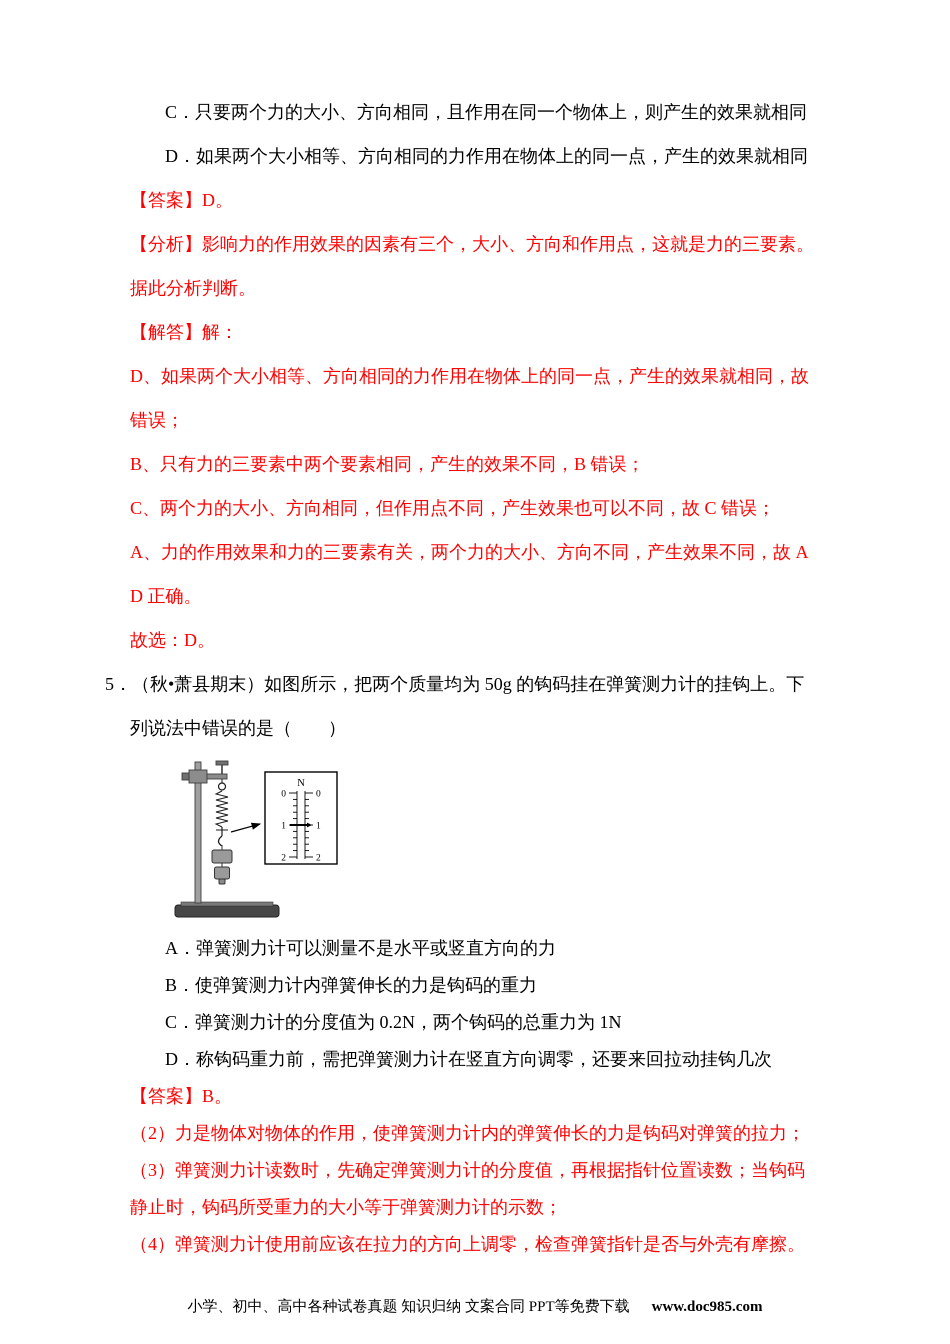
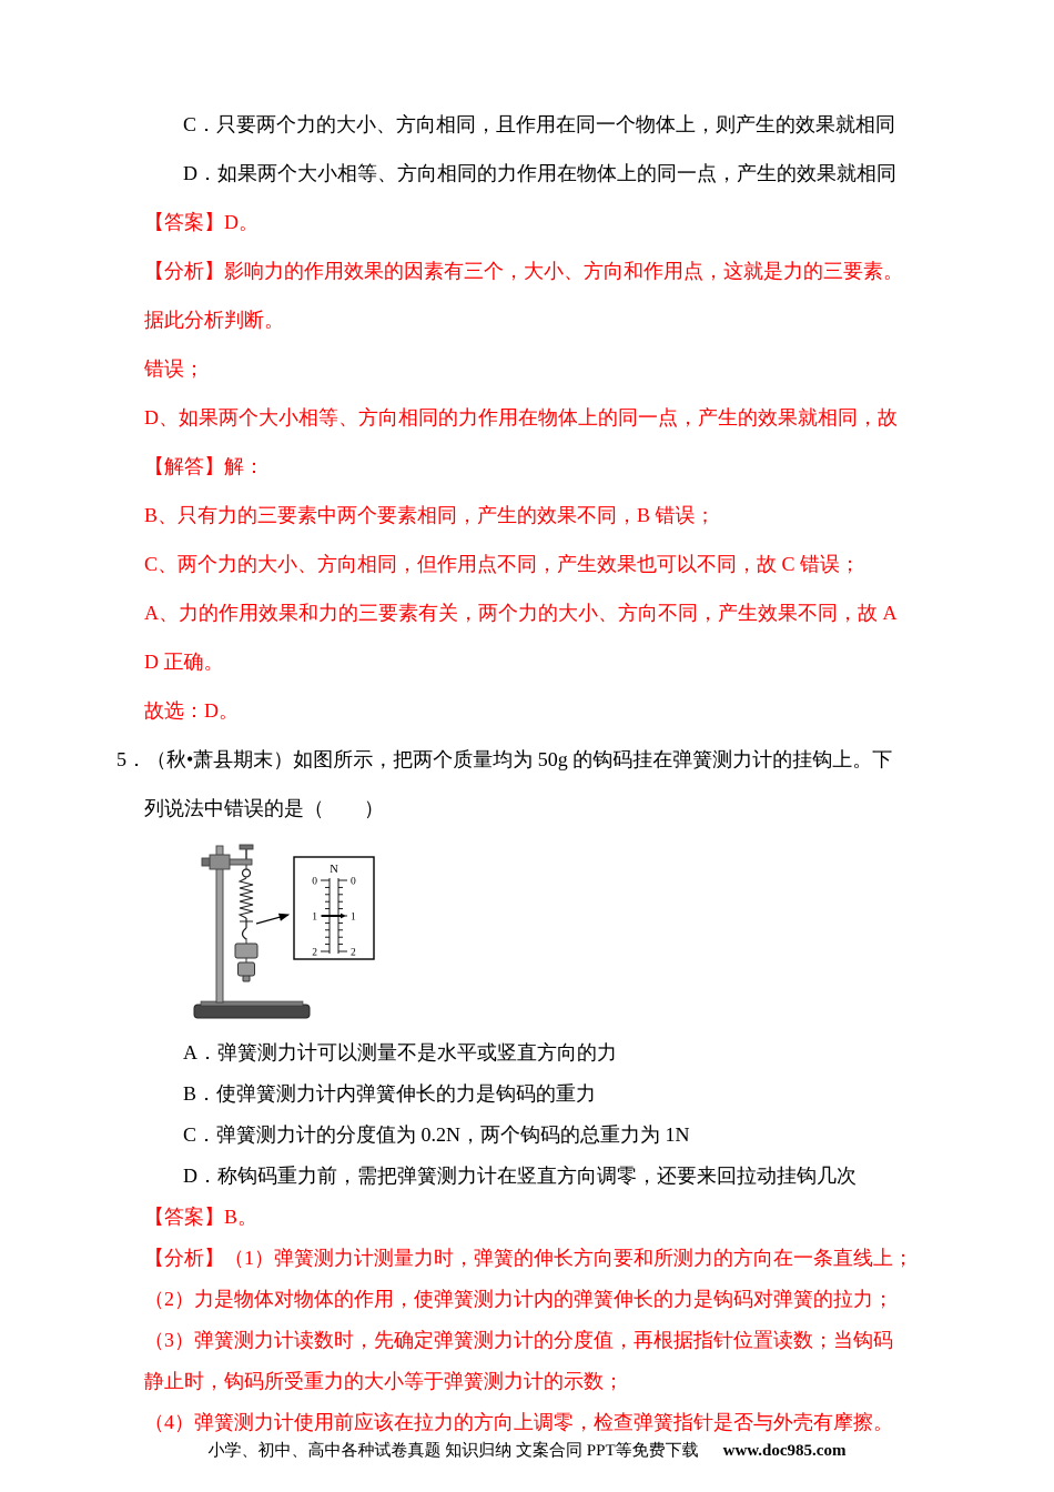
  C．只要两个力的大小、方向相同，且作用在同一个物体上，则产生的效果就相同
  D．如果两个大小相等、方向相同的力作用在物体上的同一点，产生的效果就相同
  【答案】D。
  【分析】影响力的作用效果的因素有三个，大小、方向和作用点，这就是力的三要素。
  据此分析判断。
- 【解答】解：
+ 错误；
  D、如果两个大小相等、方向相同的力作用在物体上的同一点，产生的效果就相同，故
- 错误；
+ 【解答】解：
  B、只有力的三要素中两个要素相同，产生的效果不同，B 错误；
  C、两个力的大小、方向相同，但作用点不同，产生效果也可以不同，故 C 错误；
  A、力的作用效果和力的三要素有关，两个力的大小、方向不同，产生效果不同，故 A
  D 正确。
  故选：D。
  5．（秋•萧县期末）如图所示，把两个质量均为 50g 的钩码挂在弹簧测力计的挂钩上。下
  列说法中错误的是（ ）
  N
  0
  1
  2
  0
  1
  2
  A．弹簧测力计可以测量不是水平或竖直方向的力
  B．使弹簧测力计内弹簧伸长的力是钩码的重力
  C．弹簧测力计的分度值为 0.2N，两个钩码的总重力为 1N
  D．称钩码重力前，需把弹簧测力计在竖直方向调零，还要来回拉动挂钩几次
  【答案】B。
+ 【分析】（1）弹簧测力计测量力时，弹簧的伸长方向要和所测力的方向在一条直线上；
  （2）力是物体对物体的作用，使弹簧测力计内的弹簧伸长的力是钩码对弹簧的拉力；
  （3）弹簧测力计读数时，先确定弹簧测力计的分度值，再根据指针位置读数；当钩码
  静止时，钩码所受重力的大小等于弹簧测力计的示数；
  （4）弹簧测力计使用前应该在拉力的方向上调零，检查弹簧指针是否与外壳有摩擦。
  小学、初中、高中各种试卷真题 知识归纳 文案合同 PPT等免费下载 www.doc985.com
